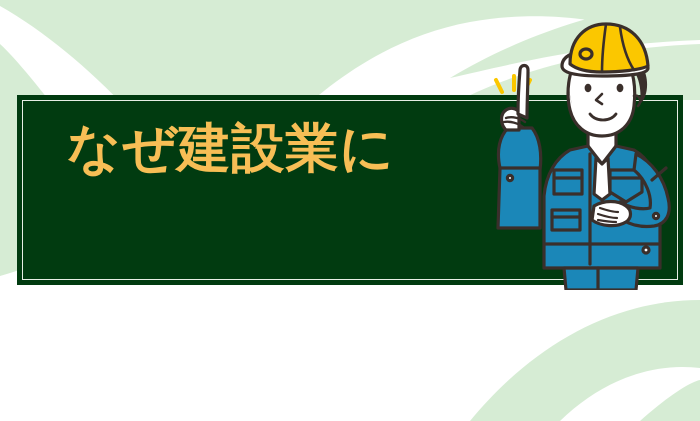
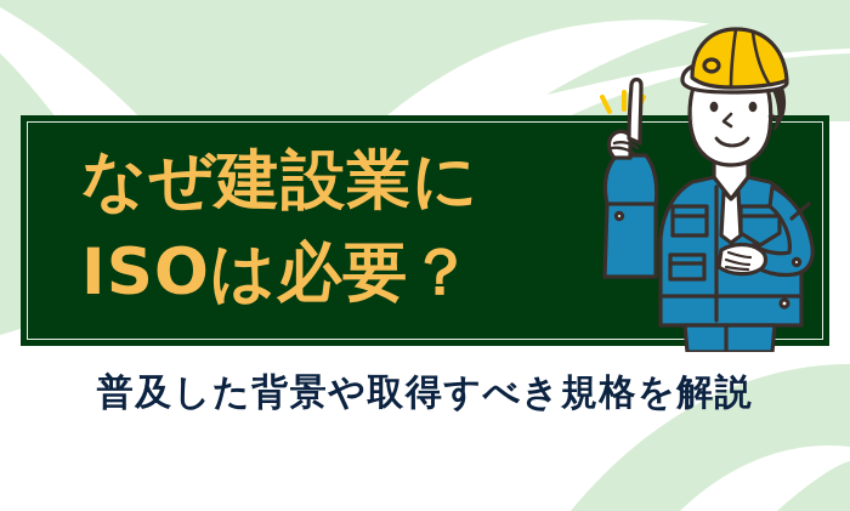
  なぜ建設業に
+ ISOは必要？
+ 普及した背景や取得すべき規格を解説
